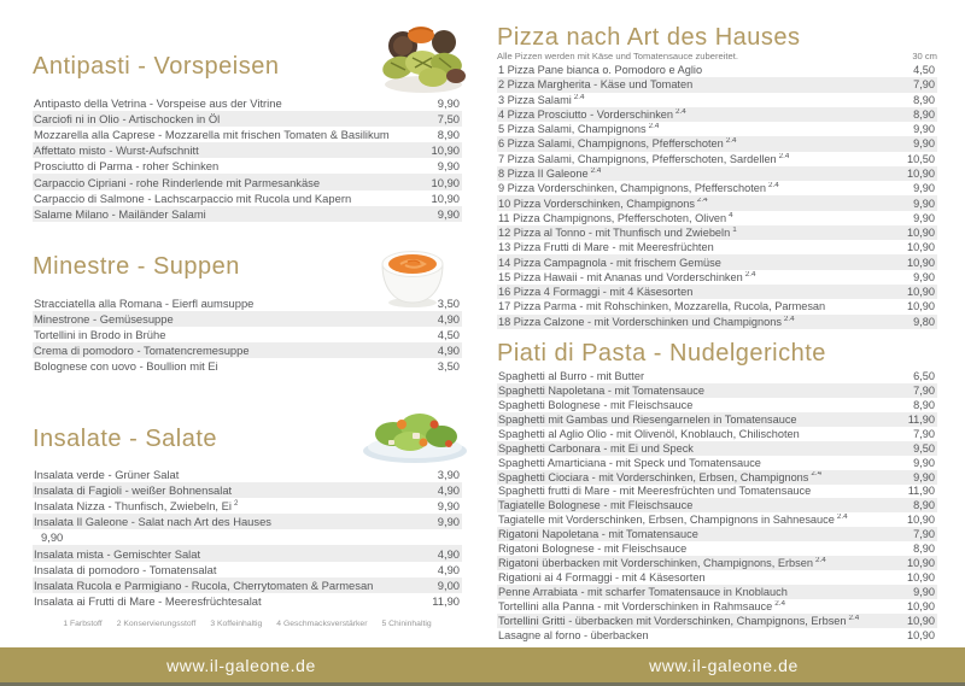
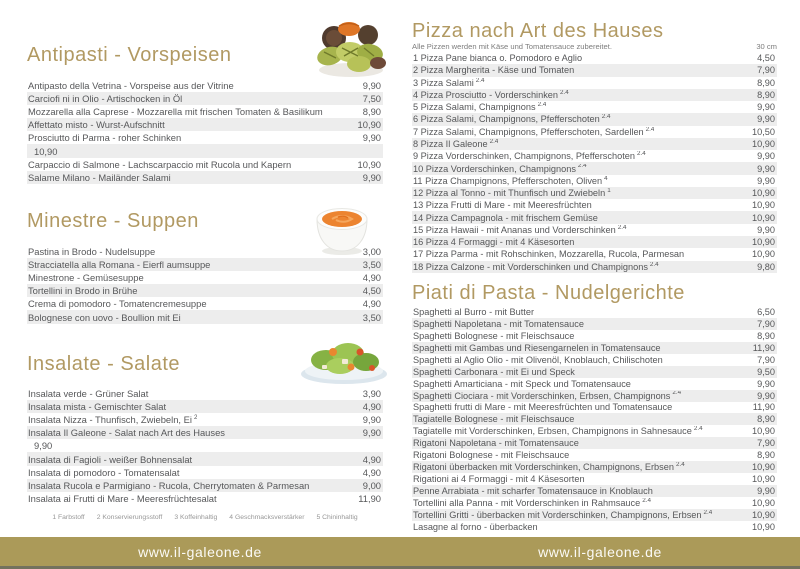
  Antipasti - Vorspeisen
  Antipasto della Vetrina - Vorspeise aus der Vitrine
  9,90
  Carciofi ni in Olio - Artischocken in Öl
  7,50
  Mozzarella alla Caprese - Mozzarella mit frischen Tomaten & Basilikum
  8,90
  Affettato misto - Wurst-Aufschnitt
  10,90
  Prosciutto di Parma - roher Schinken
  9,90
- Carpaccio Cipriani - rohe Rinderlende mit Parmesankäse
  10,90
  Carpaccio di Salmone - Lachscarpaccio mit Rucola und Kapern
  10,90
  Salame Milano - Mailänder Salami
  9,90
  Minestre - Suppen
+ Pastina in Brodo - Nudelsuppe
+ 3,00
  Stracciatella alla Romana - Eierfl aumsuppe
  3,50
  Minestrone - Gemüsesuppe
  4,90
  Tortellini in Brodo in Brühe
  4,50
  Crema di pomodoro - Tomatencremesuppe
  4,90
  Bolognese con uovo - Boullion mit Ei
  3,50
  Insalate - Salate
  Insalata verde - Grüner Salat
  3,90
- Insalata di Fagioli - weißer Bohnensalat
+ Insalata mista - Gemischter Salat
  4,90
  Insalata Nizza - Thunfisch, Zwiebeln, Ei
  9,90
  Insalata Il Galeone - Salat nach Art des Hauses
  9,90
  9,90
- Insalata mista - Gemischter Salat
+ Insalata di Fagioli - weißer Bohnensalat
  4,90
  Insalata di pomodoro - Tomatensalat
  4,90
  Insalata Rucola e Parmigiano - Rucola, Cherrytomaten & Parmesan
  9,00
  Insalata ai Frutti di Mare - Meeresfrüchtesalat
  11,90
  Pizza nach Art des Hauses
  Alle Pizzen werden mit Käse und Tomatensauce zubereitet.
  30 cm
  1 Pizza Pane bianca o. Pomodoro e Aglio
  4,50
  2 Pizza Margherita - Käse und Tomaten
  7,90
  3 Pizza Salami
  8,90
  4 Pizza Prosciutto - Vorderschinken
  8,90
  5 Pizza Salami, Champignons
  9,90
  6 Pizza Salami, Champignons, Pfefferschoten
  9,90
  7 Pizza Salami, Champignons, Pfefferschoten, Sardellen
  10,50
  8 Pizza Il Galeone
  10,90
  9 Pizza Vorderschinken, Champignons, Pfefferschoten
  9,90
  10 Pizza Vorderschinken, Champignons
  9,90
  11 Pizza Champignons, Pfefferschoten, Oliven
  9,90
  12 Pizza al Tonno - mit Thunfisch und Zwiebeln
  10,90
  13 Pizza Frutti di Mare - mit Meeresfrüchten
  10,90
  14 Pizza Campagnola - mit frischem Gemüse
  10,90
  15 Pizza Hawaii - mit Ananas und Vorderschinken
  9,90
  16 Pizza 4 Formaggi - mit 4 Käsesorten
  10,90
  17 Pizza Parma - mit Rohschinken, Mozzarella, Rucola, Parmesan
  10,90
  18 Pizza Calzone - mit Vorderschinken und Champignons
  9,80
  Piati di Pasta - Nudelgerichte
  Spaghetti al Burro - mit Butter
  6,50
  Spaghetti Napoletana - mit Tomatensauce
  7,90
  Spaghetti Bolognese - mit Fleischsauce
  8,90
  Spaghetti mit Gambas und Riesengarnelen in Tomatensauce
  11,90
  Spaghetti al Aglio Olio - mit Olivenöl, Knoblauch, Chilischoten
  7,90
  Spaghetti Carbonara - mit Ei und Speck
  9,50
  Spaghetti Amarticiana - mit Speck und Tomatensauce
  9,90
  Spaghetti Ciociara - mit Vorderschinken, Erbsen, Champignons
  9,90
  Spaghetti frutti di Mare - mit Meeresfrüchten und Tomatensauce
  11,90
  Tagiatelle Bolognese - mit Fleischsauce
  8,90
  Tagiatelle mit Vorderschinken, Erbsen, Champignons in Sahnesauce
  10,90
  Rigatoni Napoletana - mit Tomatensauce
  7,90
  Rigatoni Bolognese - mit Fleischsauce
  8,90
  Rigatoni überbacken mit Vorderschinken, Champignons, Erbsen
  10,90
  Rigationi ai 4 Formaggi - mit 4 Käsesorten
  10,90
  Penne Arrabiata - mit scharfer Tomatensauce in Knoblauch
  9,90
  Tortellini alla Panna - mit Vorderschinken in Rahmsauce
  10,90
  Tortellini Gritti - überbacken mit Vorderschinken, Champignons, Erbsen
  10,90
  Lasagne al forno - überbacken
  10,90
  www.il-galeone.de
  www.il-galeone.de
